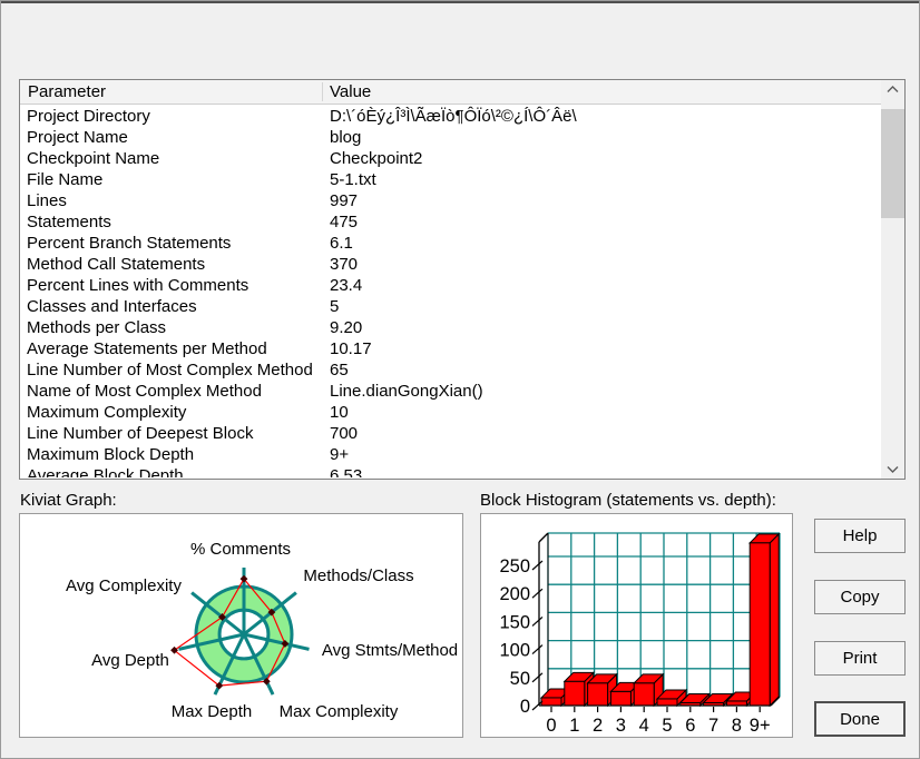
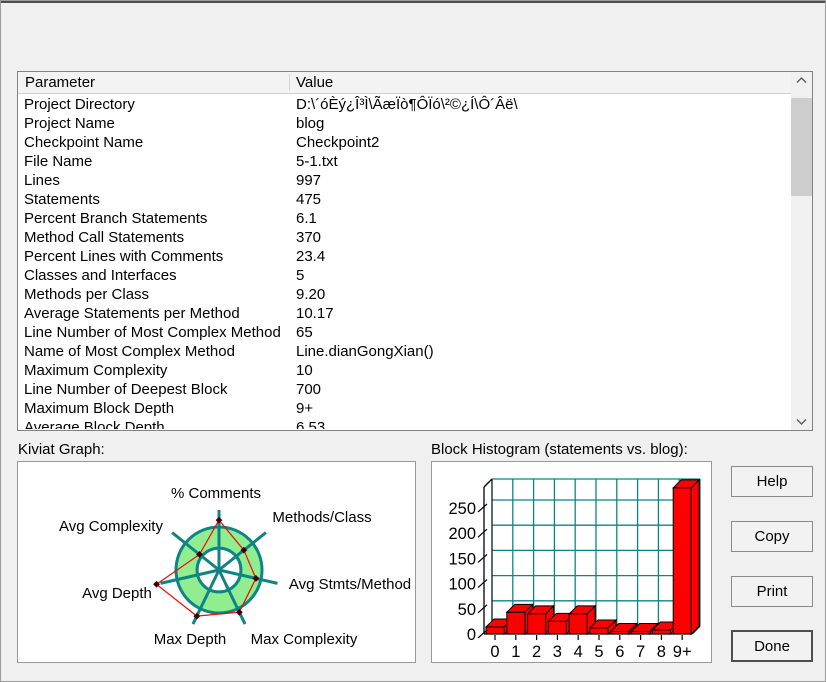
  Parameter
  Value
  Project Directory
  D:\´óÈý¿Î³Ì\ÃæÏò¶ÔÏó\²©¿Í\Ô´Âë\
  Project Name
  blog
  Checkpoint Name
  Checkpoint2
  File Name
  5-1.txt
  Lines
  997
  Statements
  475
  Percent Branch Statements
  6.1
  Method Call Statements
  370
  Percent Lines with Comments
  23.4
  Classes and Interfaces
  5
  Methods per Class
  9.20
  Average Statements per Method
  10.17
  Line Number of Most Complex Method
  65
  Name of Most Complex Method
  Line.dianGongXian()
  Maximum Complexity
  10
  Line Number of Deepest Block
  700
  Maximum Block Depth
  9+
  Average Block Depth
  6.53
  Kiviat Graph:
- Block Histogram (statements vs. depth):
+ Block Histogram (statements vs. blog):
  % Comments
  Methods/Class
  Avg Stmts/Method
  Max Complexity
  Max Depth
  Avg Depth
  Avg Complexity
  0
  50
  100
  150
  200
  250
  0
  1
  2
  3
  4
  5
  6
  7
  8
  9+
  Help
  Copy
  Print
  Done
